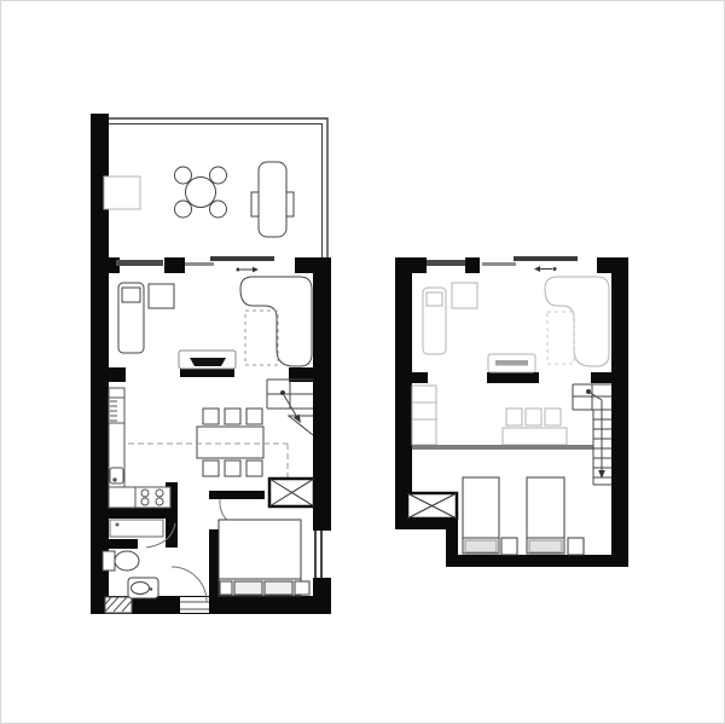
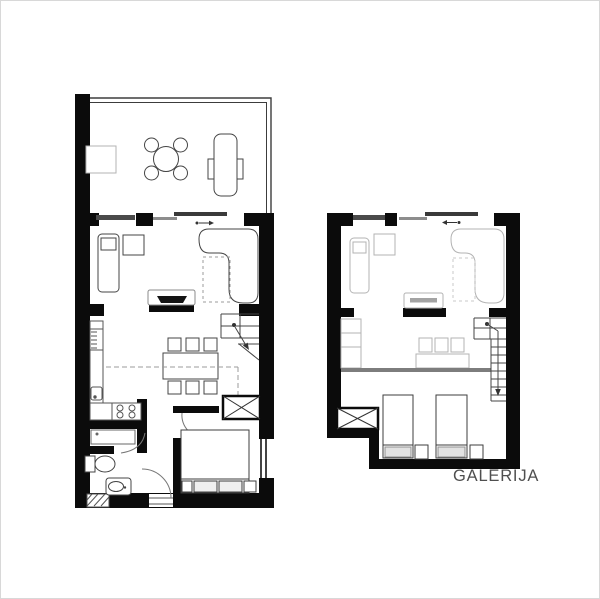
+ GALERIJA
